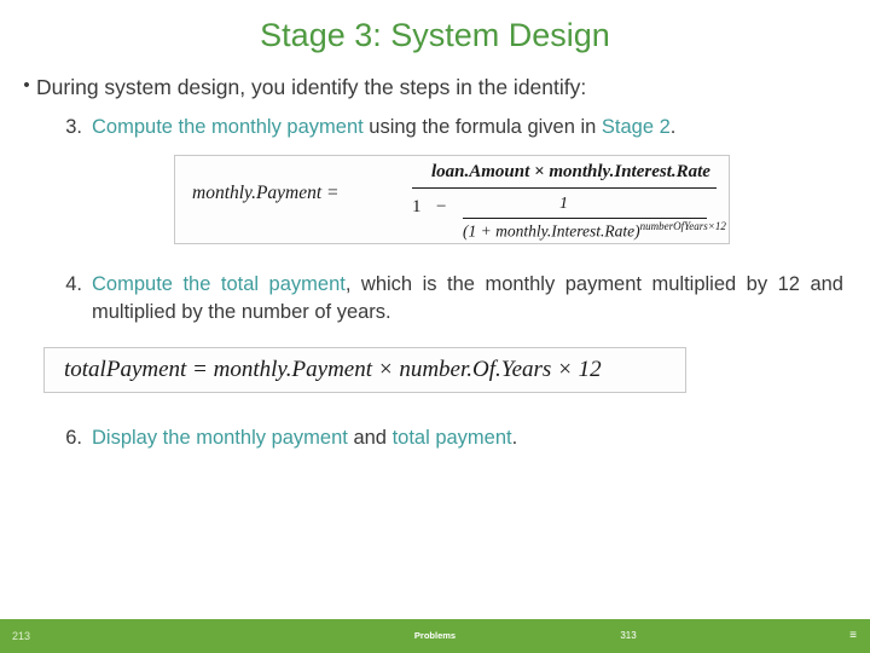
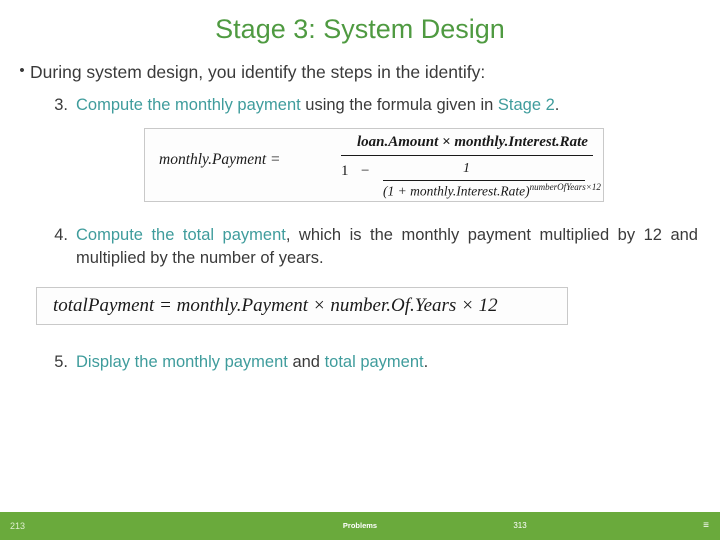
  Stage 3: System Design
  •
  During system design, you identify the steps in the identify:
  3.
  Compute the monthly payment using the formula given in Stage 2.
  monthly.Payment =
  loan.Amount × monthly.Interest.Rate
  1
  −
  1
  (1 + monthly.Interest.Rate)numberOfYears×12
  4.
  Compute the total payment, which is the monthly payment multiplied by 12 and multiplied by the number of years.
  totalPayment = monthly.Payment × number.Of.Years × 12
- 6.
+ 5.
  Display the monthly payment and total payment.
  213
  Problems
  313
  ≡
